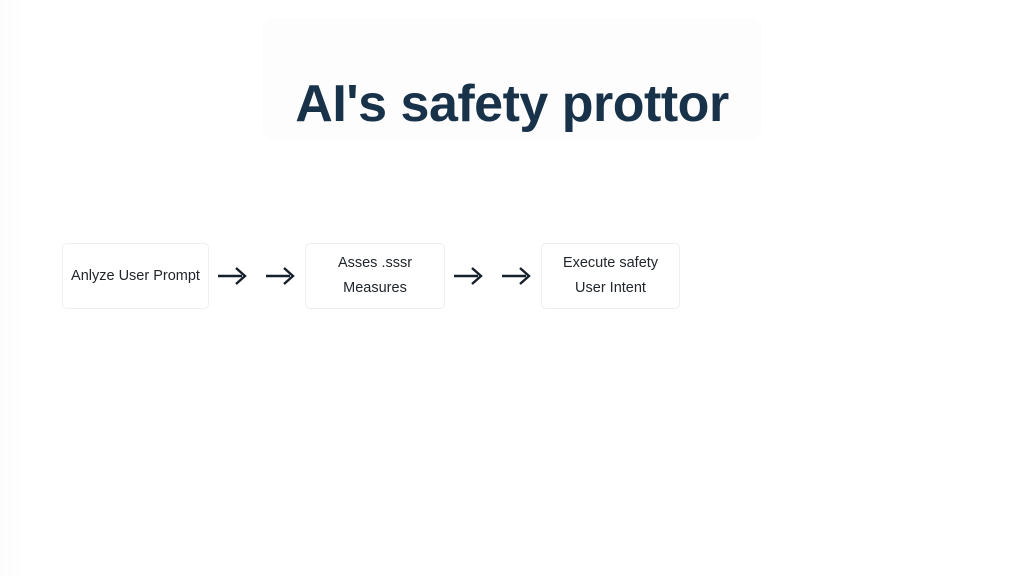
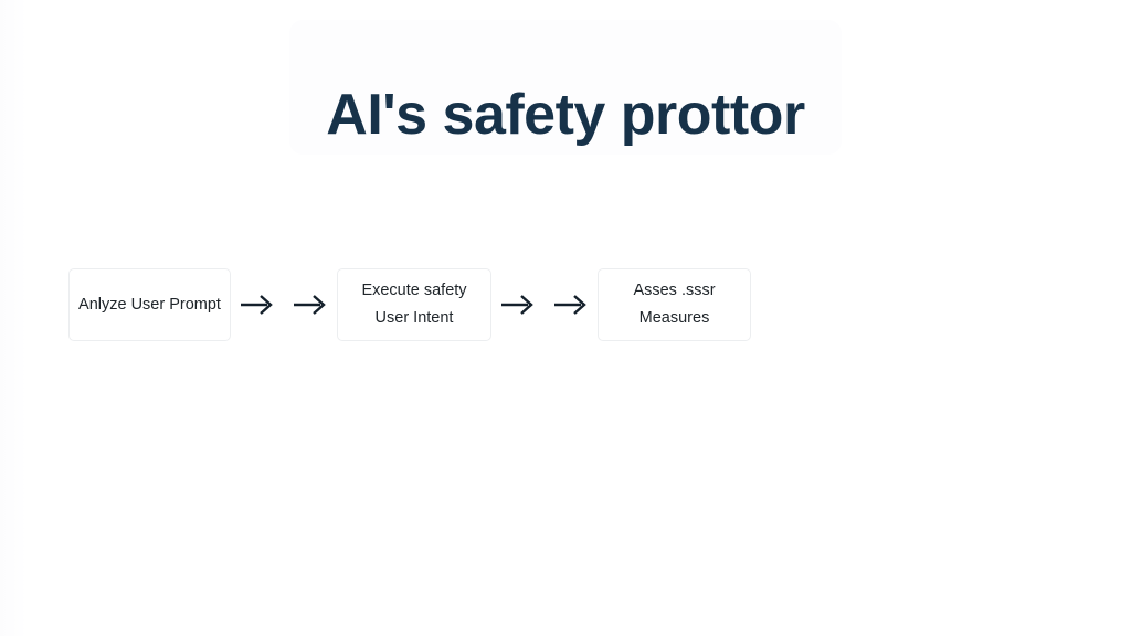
  AI's safety prottor
  Anlyze User Prompt
- Asses .sssr
+ Execute safety
- Measures
+ User Intent
- Execute safety
+ Asses .sssr
- User Intent
+ Measures
